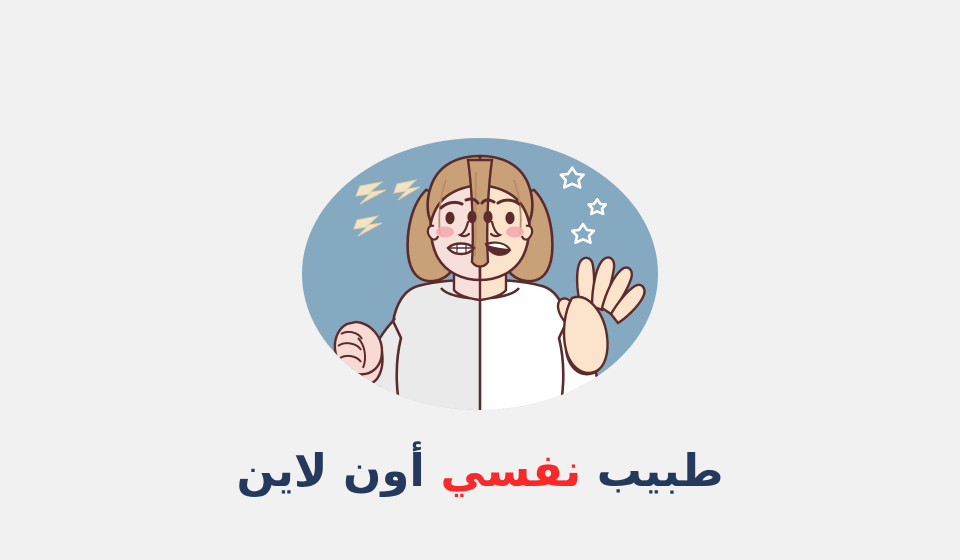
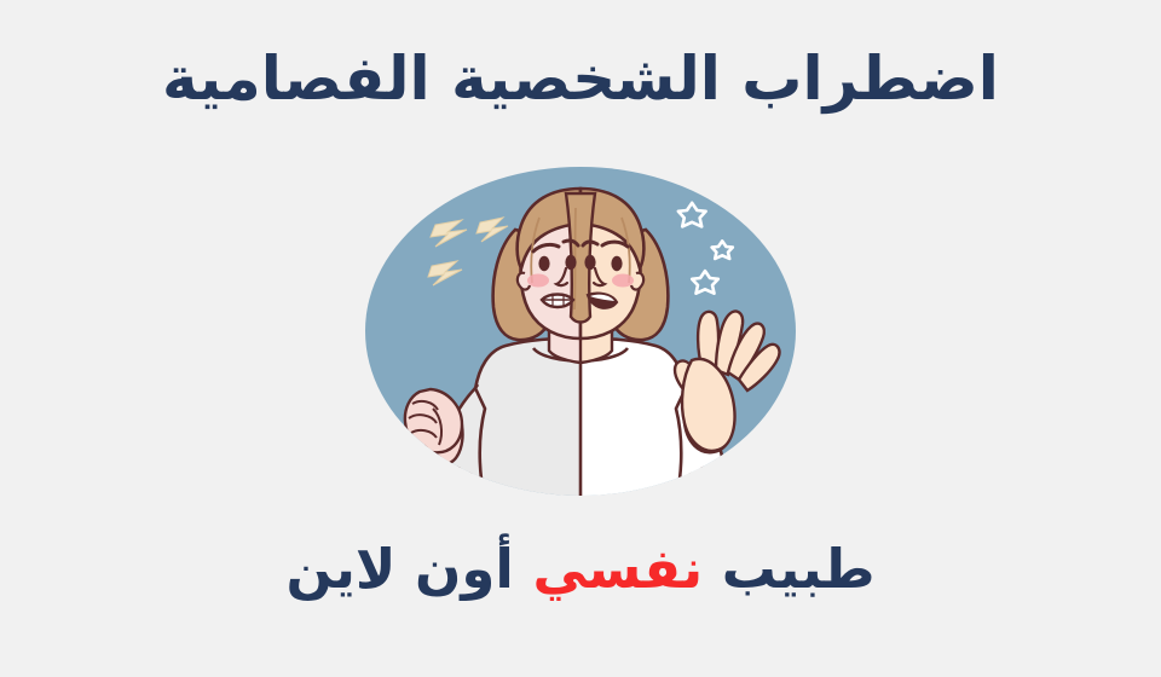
+ اضطراب الشخصية الفصامية
  طبيب نفسي أون لاين
